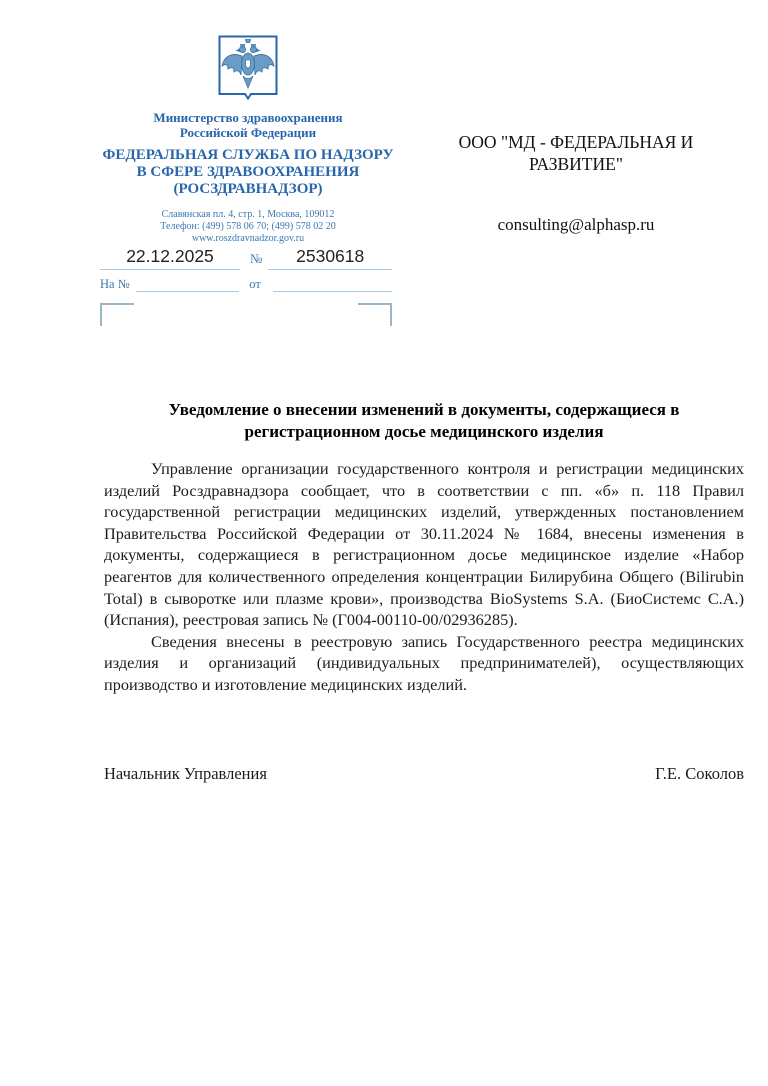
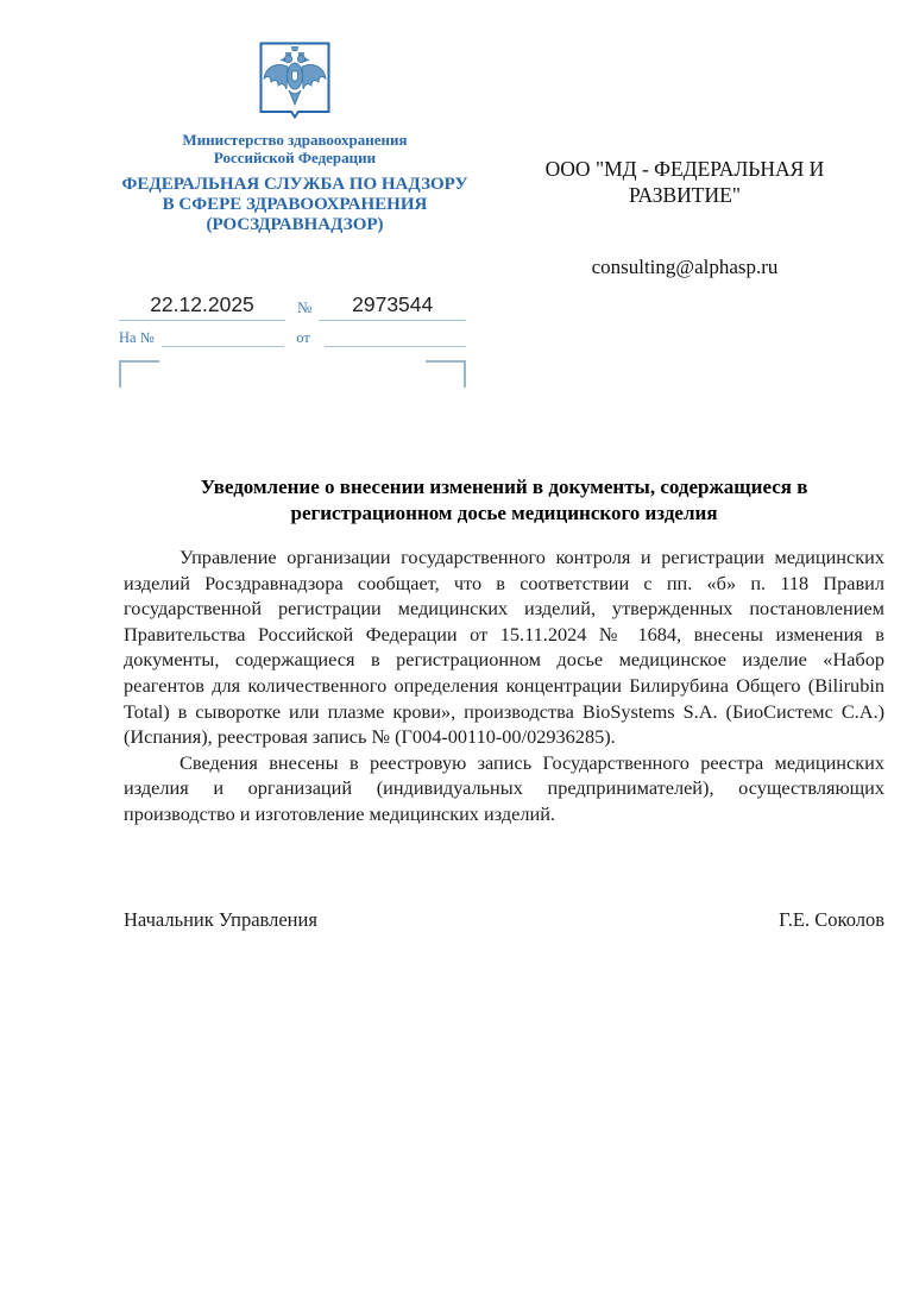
  Министерство здравоохранения
  Российской Федерации
  ФЕДЕРАЛЬНАЯ СЛУЖБА ПО НАДЗОРУ
  В СФЕРЕ ЗДРАВООХРАНЕНИЯ
  (РОСЗДРАВНАДЗОР)
- Славянская пл. 4, стр. 1, Москва, 109012
- Телефон: (499) 578 06 70; (499) 578 02 20
- www.roszdravnadzor.gov.ru
  22.12.2025
  №
- 2530618
+ 2973544
  На №
  от
  ООО "МД - ФЕДЕРАЛЬНАЯ И
  РАЗВИТИЕ"
  consulting@alphasp.ru
  Уведомление о внесении изменений в документы, содержащиеся в регистрационном досье медицинского изделия
- Управление организации государственного контроля и регистрации медицинских изделий Росздравнадзора сообщает, что в соответствии с пп. «б» п. 118 Правил государственной регистрации медицинских изделий, утвержденных постановлением Правительства Российской Федерации от 30.11.2024 № 1684, внесены изменения в документы, содержащиеся в регистрационном досье медицинское изделие «Набор реагентов для количественного определения концентрации Билирубина Общего (Bilirubin Total) в сыворотке или плазме крови», производства BioSystems S.A. (БиоСистемс С.А.) (Испания), реестровая запись № (Г004-00110-00/02936285).
+ Управление организации государственного контроля и регистрации медицинских изделий Росздравнадзора сообщает, что в соответствии с пп. «б» п. 118 Правил государственной регистрации медицинских изделий, утвержденных постановлением Правительства Российской Федерации от 15.11.2024 № 1684, внесены изменения в документы, содержащиеся в регистрационном досье медицинское изделие «Набор реагентов для количественного определения концентрации Билирубина Общего (Bilirubin Total) в сыворотке или плазме крови», производства BioSystems S.A. (БиоСистемс С.А.) (Испания), реестровая запись № (Г004-00110-00/02936285).
  Сведения внесены в реестровую запись Государственного реестра медицинских изделия и организаций (индивидуальных предпринимателей), осуществляющих производство и изготовление медицинских изделий.
  Начальник Управления
  Г.Е. Соколов
